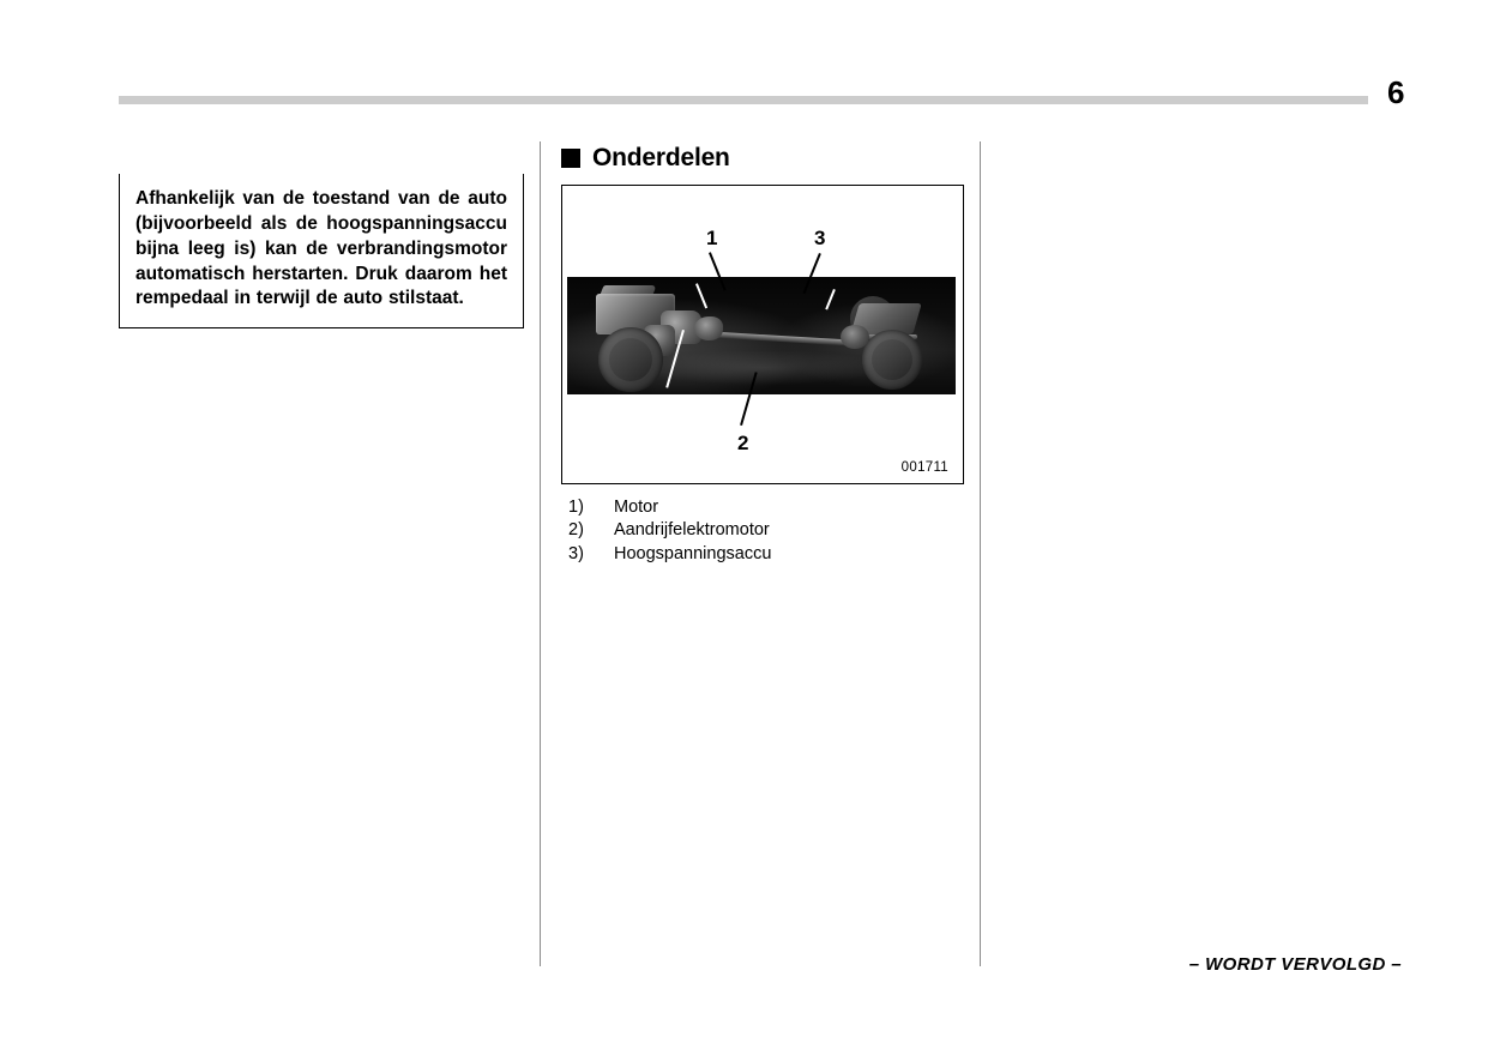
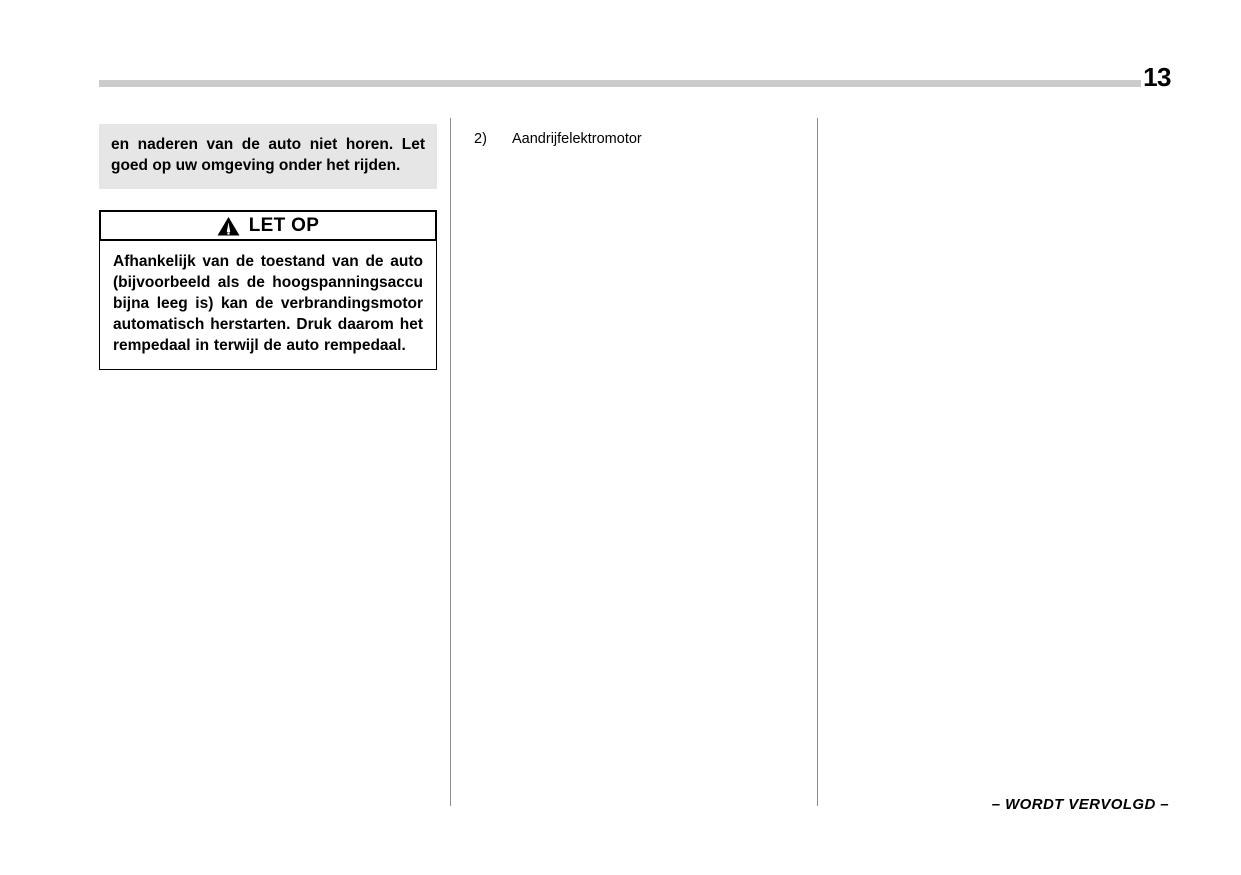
- 6
+ 13
+ en naderen van de auto niet horen. Let goed op uw omgeving onder het rijden.
+ LET OP
- Afhankelijk van de toestand van de auto (bijvoorbeeld als de hoogspanningsaccu bijna leeg is) kan de verbrandingsmotor automatisch herstarten. Druk daarom het rempedaal in terwijl de auto stilstaat.
+ Afhankelijk van de toestand van de auto (bijvoorbeeld als de hoogspanningsaccu bijna leeg is) kan de verbrandingsmotor automatisch herstarten. Druk daarom het rempedaal in terwijl de auto rempedaal.
- Onderdelen
- 1
- 2
- 3
- 001711
- 1)
- Motor
  2)
  Aandrijfelektromotor
- 3)
- Hoogspanningsaccu
  – WORDT VERVOLGD –
